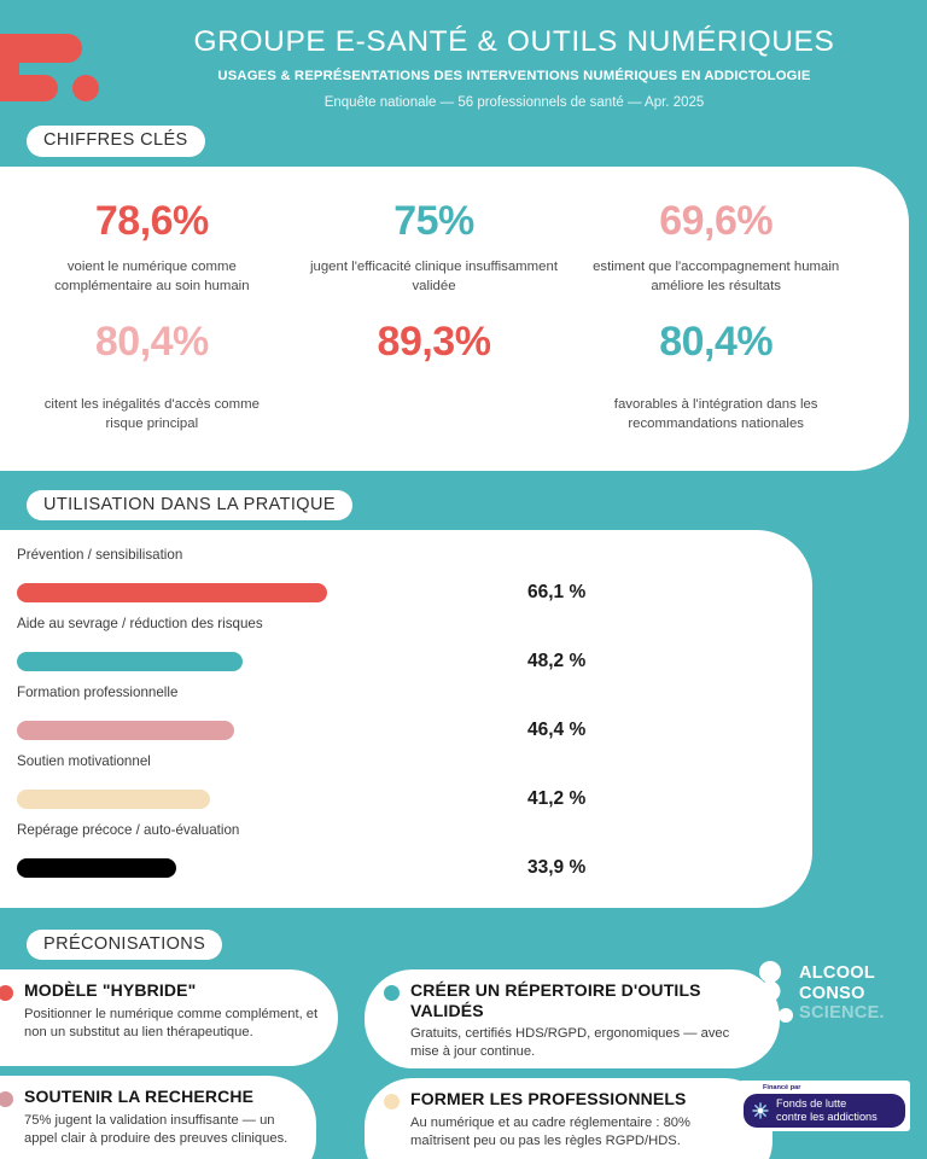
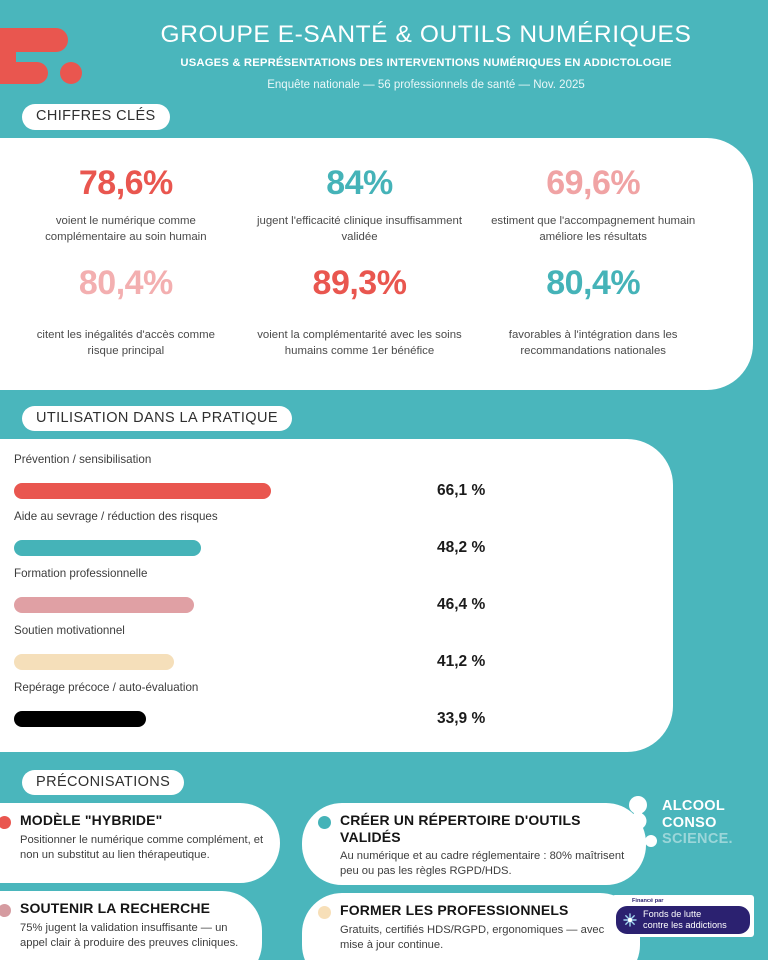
  GROUPE E-SANTÉ & OUTILS NUMÉRIQUES
  USAGES & REPRÉSENTATIONS DES INTERVENTIONS NUMÉRIQUES EN ADDICTOLOGIE
- Enquête nationale — 56 professionnels de santé — Apr. 2025
+ Enquête nationale — 56 professionnels de santé — Nov. 2025
  CHIFFRES CLÉS
  78,6%
  voient le numérique comme complémentaire au soin humain
- 75%
+ 84%
  jugent l'efficacité clinique insuffisamment validée
  69,6%
  estiment que l'accompagnement humain améliore les résultats
  80,4%
  citent les inégalités d'accès comme risque principal
  89,3%
+ voient la complémentarité avec les soins humains comme 1er bénéfice
  80,4%
  favorables à l'intégration dans les recommandations nationales
  UTILISATION DANS LA PRATIQUE
  Prévention / sensibilisation
  66,1 %
  Aide au sevrage / réduction des risques
  48,2 %
  Formation professionnelle
  46,4 %
  Soutien motivationnel
  41,2 %
  Repérage précoce / auto-évaluation
  33,9 %
  PRÉCONISATIONS
  MODÈLE "HYBRIDE"
  Positionner le numérique comme complément, et non un substitut au lien thérapeutique.
  CRÉER UN RÉPERTOIRE D'OUTILS VALIDÉS
- Gratuits, certifiés HDS/RGPD, ergonomiques — avec mise à jour continue.
+ Au numérique et au cadre réglementaire : 80% maîtrisent peu ou pas les règles RGPD/HDS.
  SOUTENIR LA RECHERCHE
  75% jugent la validation insuffisante — un appel clair à produire des preuves cliniques.
  FORMER LES PROFESSIONNELS
- Au numérique et au cadre réglementaire : 80% maîtrisent peu ou pas les règles RGPD/HDS.
+ Gratuits, certifiés HDS/RGPD, ergonomiques — avec mise à jour continue.
  ALCOOL
  CONSO
  SCIENCE.
  Fonds de lutte
  contre les addictions
